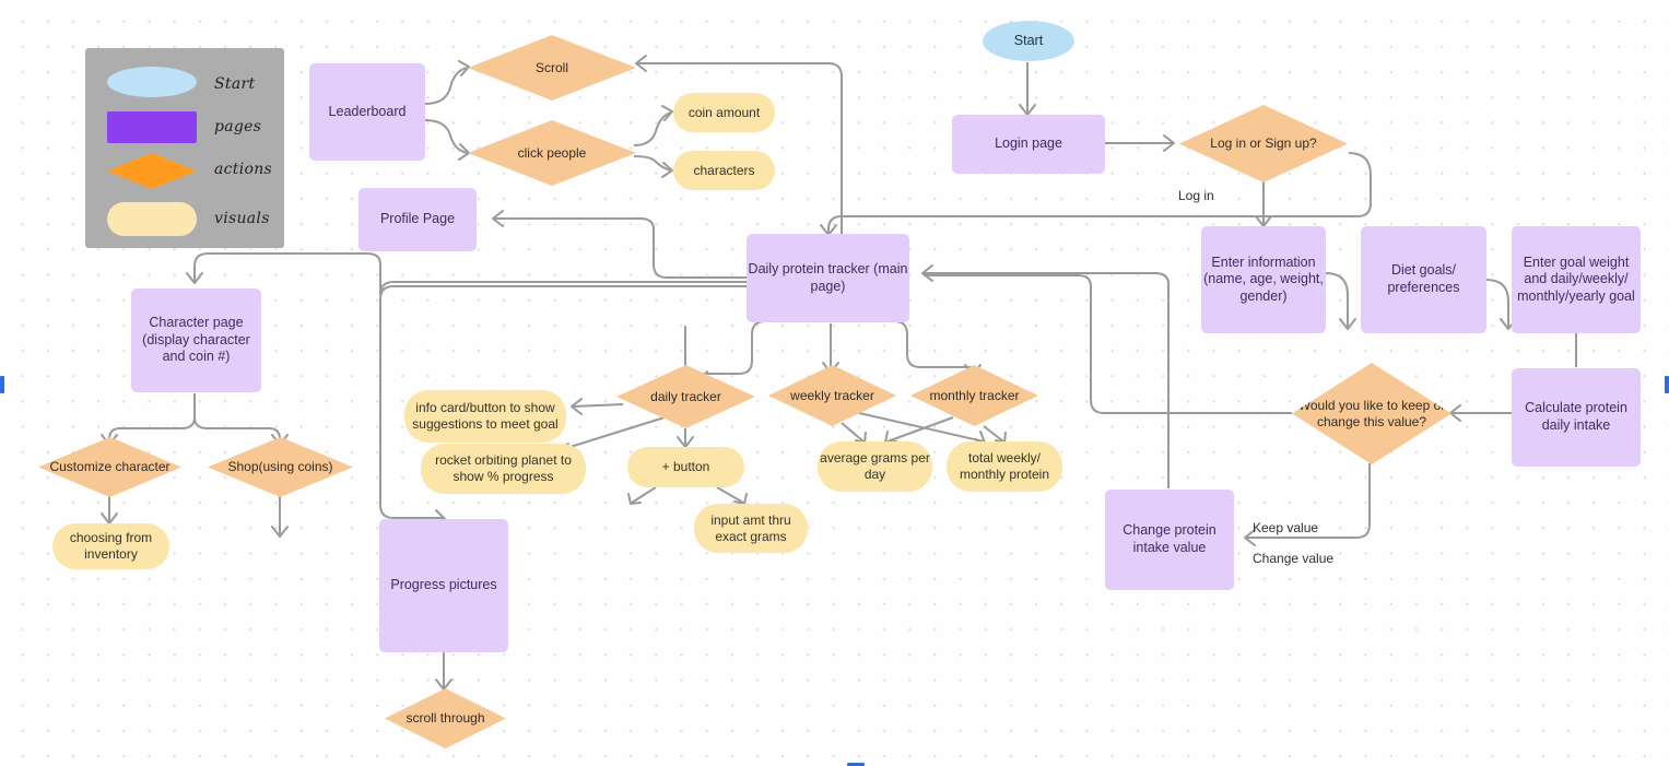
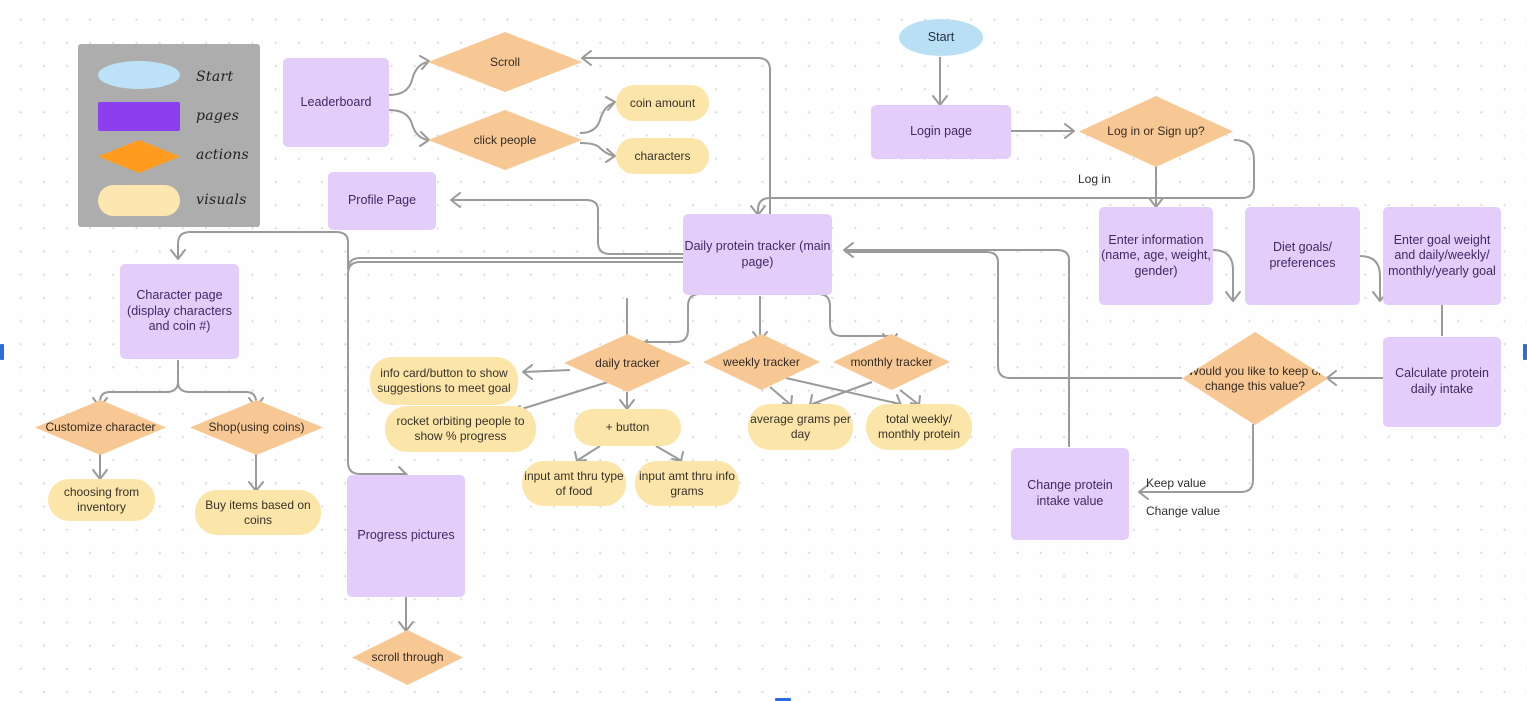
  Start
  pages
  actions
  visuals
  Leaderboard
  Scroll
  click people
  coin amount
  characters
  Profile Page
  Start
  Login page
  Log in or Sign up?
  Enter information (name, age, weight, gender)
  Diet goals/ preferences
  Enter goal weight and daily/weekly/ monthly/yearly goal
  Calculate protein daily intake
  ould you like to keep o change this value?
  Change protein intake value
  Daily protein tracker (main page)
- Character page (display character and coin #)
+ Character page (display characters and coin #)
  Customize character
  Shop(using coins)
  choosing from inventory
+ Buy items based on coins
  Progress pictures
  scroll through
  daily tracker
  weekly tracker
  monthly tracker
  info card/button to show suggestions to meet goal
- rocket orbiting planet to show % progress
+ rocket orbiting people to show % progress
  + button
+ input amt thru type of food
- input amt thru exact grams
+ input amt thru info grams
  average grams per day
  total weekly/ monthly protein
  Log in
  Keep value
  Change value
